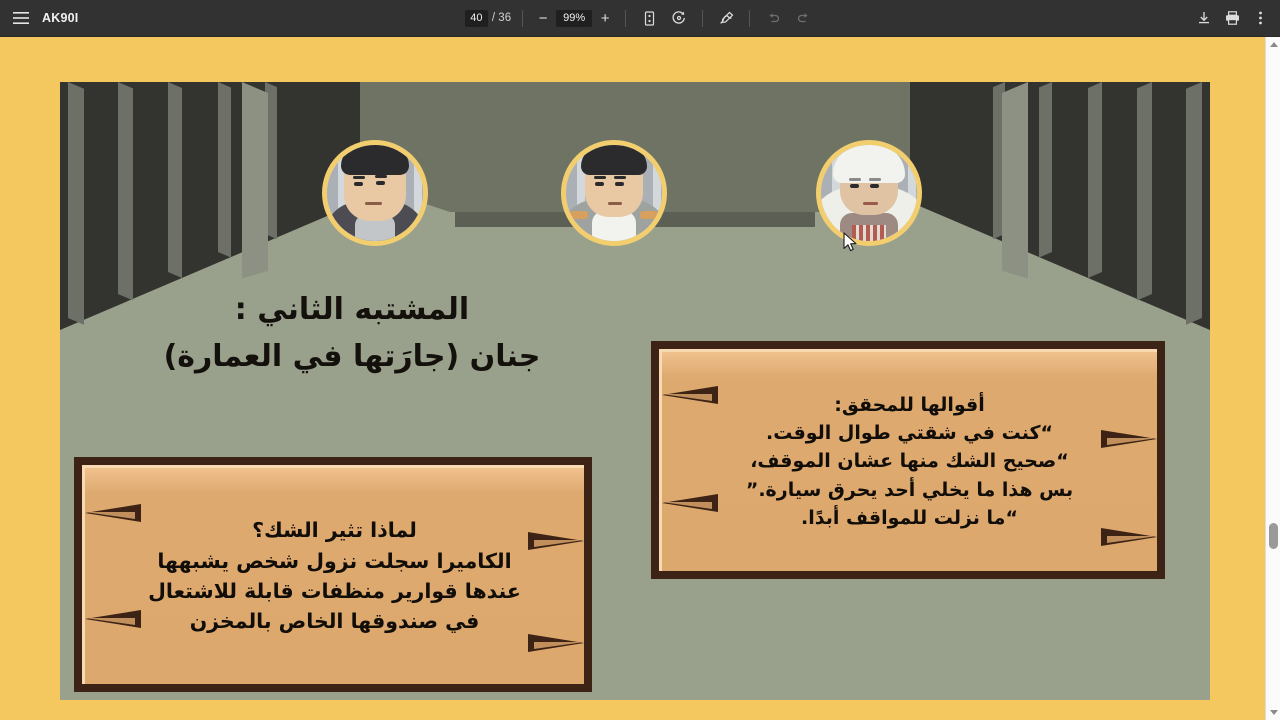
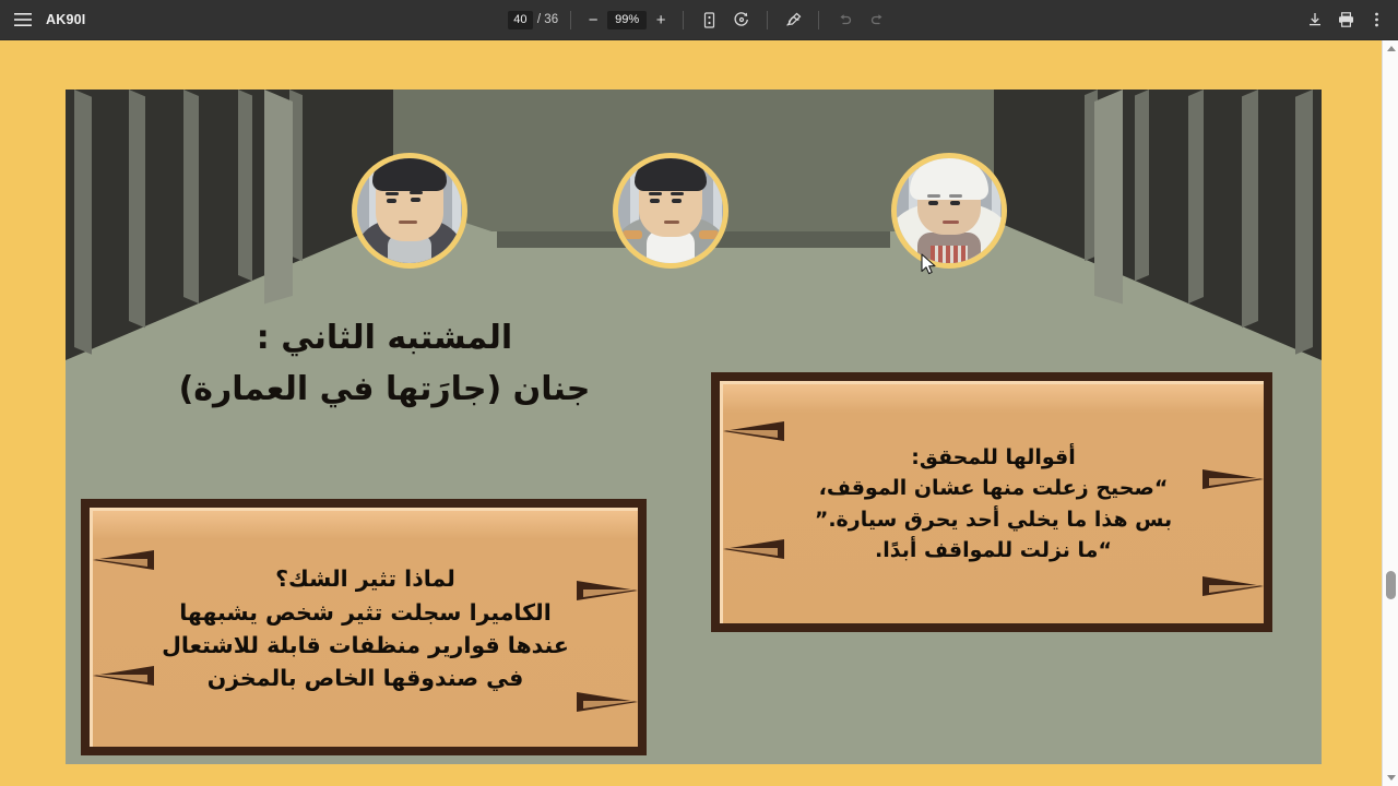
  AK90I
  40
  / 36
  −
  99%
  +
  المشتبه الثاني :
  جنان (جارَتها في العمارة)
  لماذا تثير الشك؟
- الكاميرا سجلت نزول شخص يشبهها
+ الكاميرا سجلت تثير شخص يشبهها
  عندها قوارير منظفات قابلة للاشتعال
  في صندوقها الخاص بالمخزن
  أقوالها للمحقق:
- “كنت في شقتي طوال الوقت.
- “صحيح الشك منها عشان الموقف،
+ “صحيح زعلت منها عشان الموقف،
  بس هذا ما يخلي أحد يحرق سيارة.”
  “ما نزلت للمواقف أبدًا.
